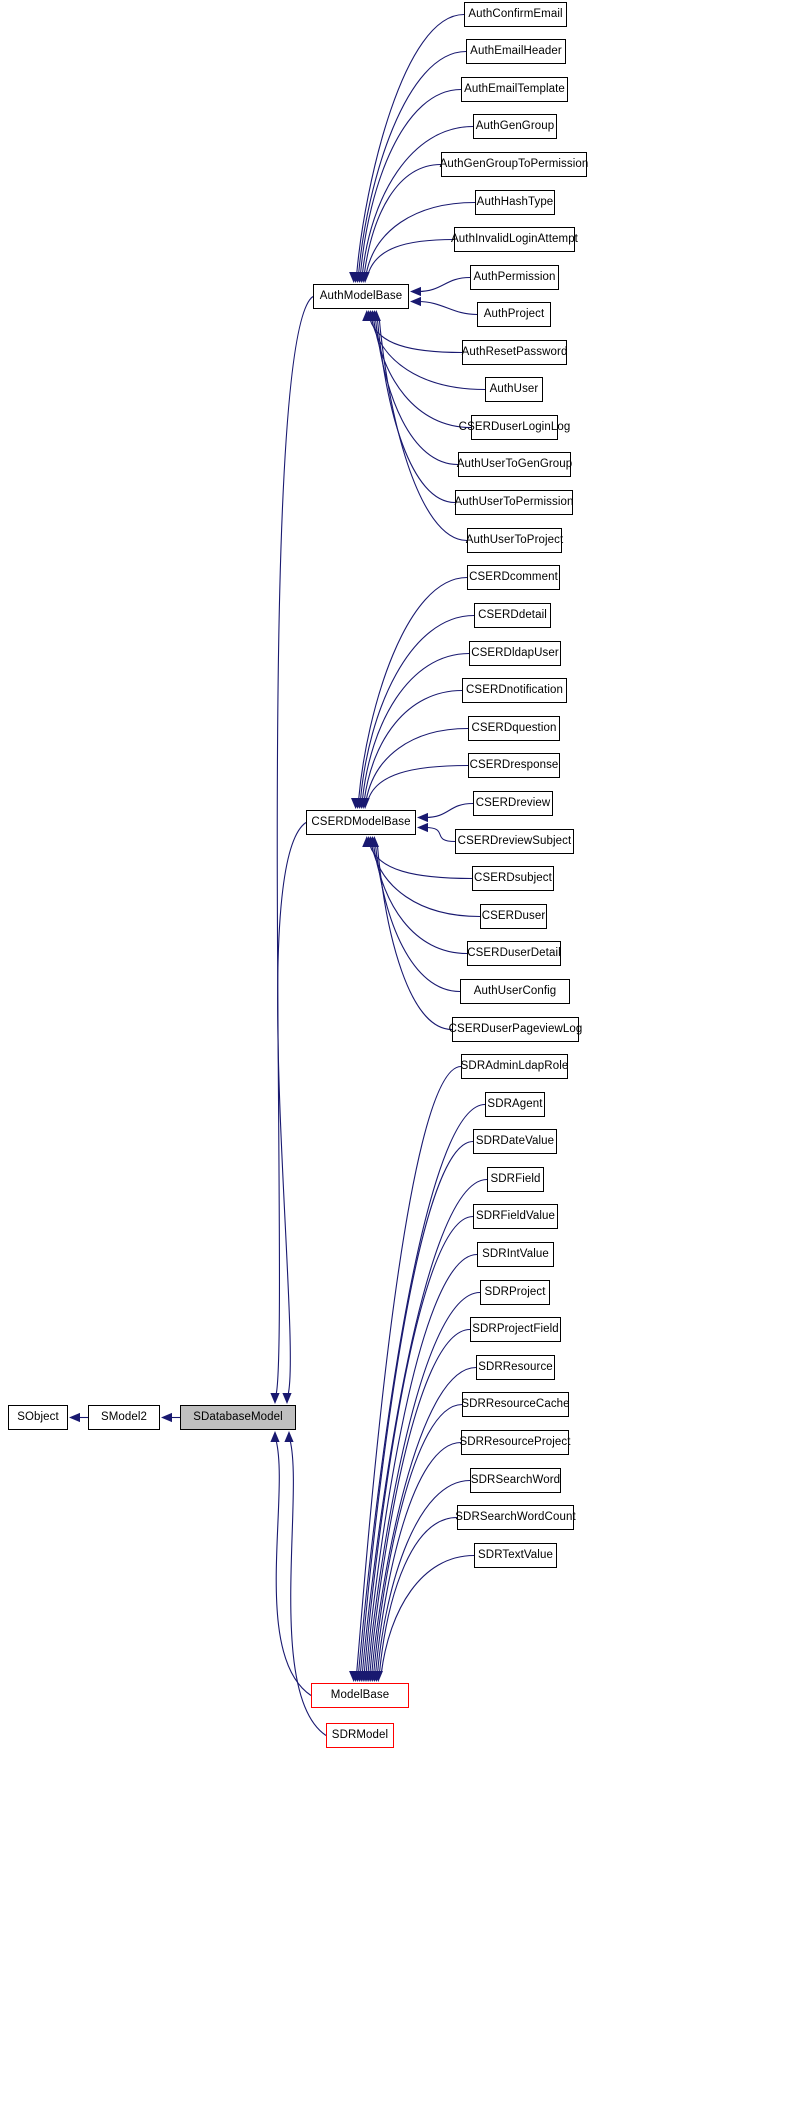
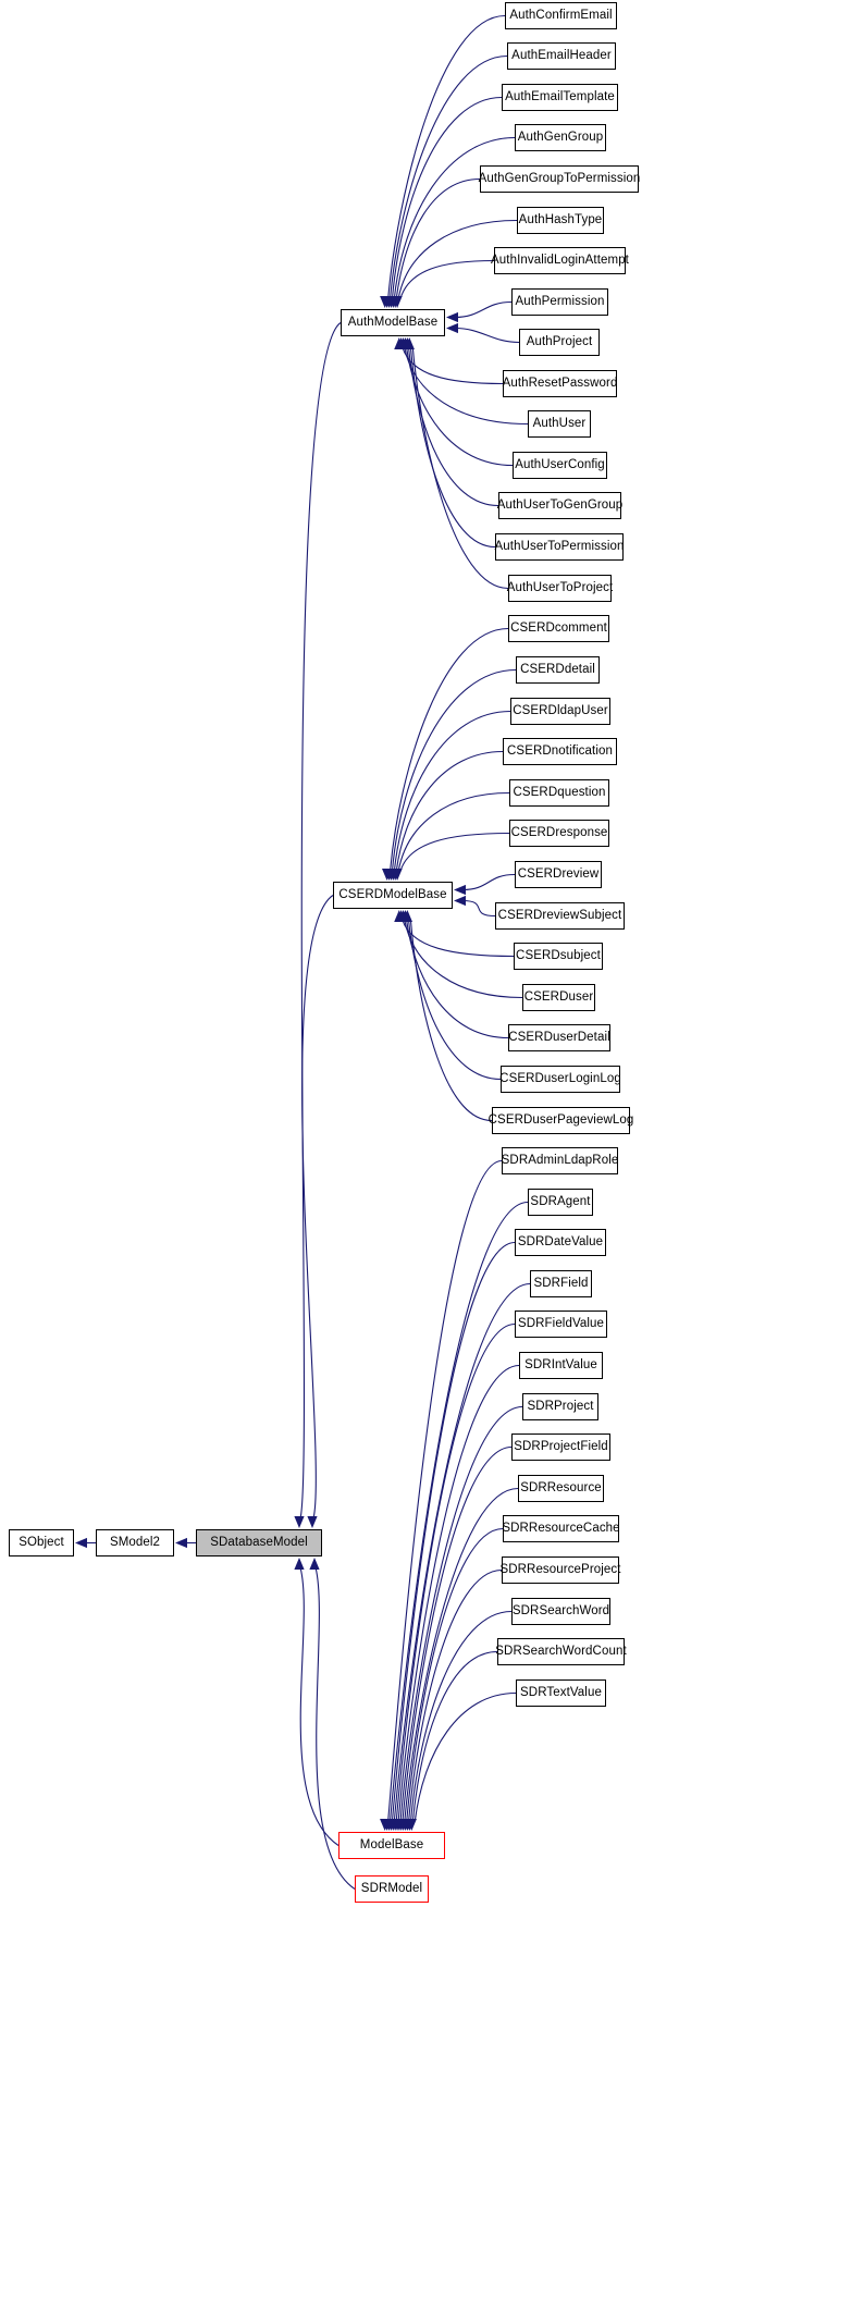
  SObject
  SModel2
  SDatabaseModel
  ModelBase
  SDRModel
  AuthModelBase
  CSERDModelBase
  AuthConfirmEmail
  AuthEmailHeader
  AuthEmailTemplate
  AuthGenGroup
  AuthGenGroupToPermission
  AuthHashType
  AuthInvalidLoginAttempt
  AuthPermission
  AuthProject
  AuthResetPassword
  AuthUser
- CSERDuserLoginLog
+ AuthUserConfig
  AuthUserToGenGroup
  AuthUserToPermission
  AuthUserToProject
  CSERDcomment
  CSERDdetail
  CSERDldapUser
  CSERDnotification
  CSERDquestion
  CSERDresponse
  CSERDreview
  CSERDreviewSubject
  CSERDsubject
  CSERDuser
  CSERDuserDetail
- AuthUserConfig
+ CSERDuserLoginLog
  CSERDuserPageviewLog
  SDRAdminLdapRole
  SDRAgent
  SDRDateValue
  SDRField
  SDRFieldValue
  SDRIntValue
  SDRProject
  SDRProjectField
  SDRResource
  SDRResourceCache
  SDRResourceProject
  SDRSearchWord
  SDRSearchWordCount
  SDRTextValue
